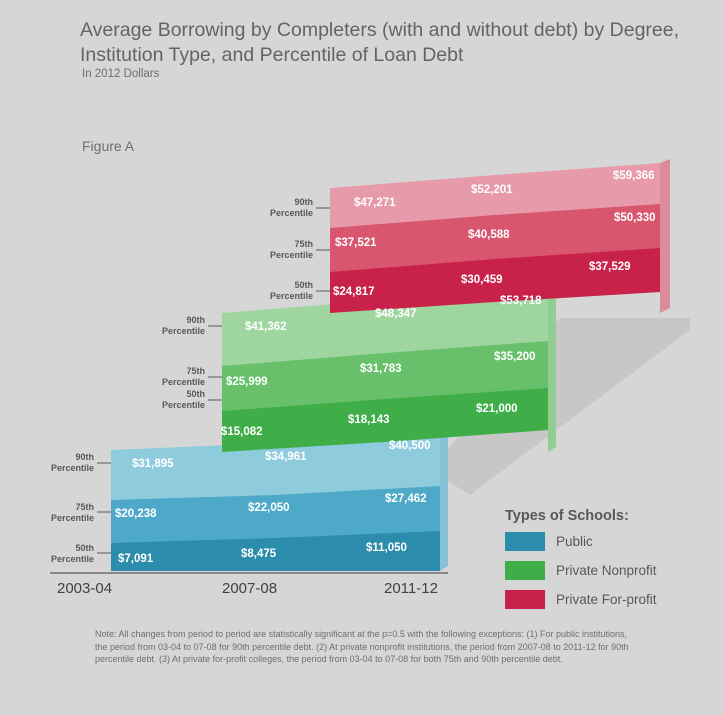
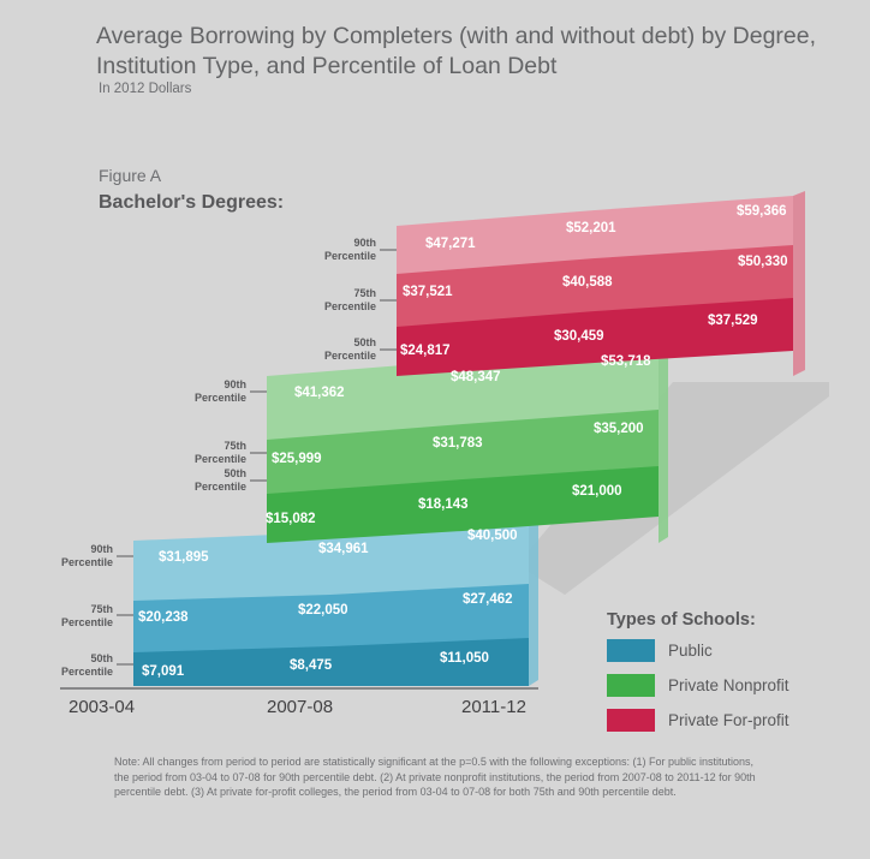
  Average Borrowing by Completers (with and without debt) by Degree, Institution Type, and Percentile of Loan Debt
  In 2012 Dollars
  Figure A
+ Bachelor's Degrees:
  $47,271
  $52,201
  $59,366
  $37,521
  $40,588
  $50,330
  $24,817
  $30,459
  $37,529
  $41,362
  $48,347
  $53,718
  $25,999
  $31,783
  $35,200
  $15,082
  $18,143
  $21,000
  $31,895
  $34,961
  $40,500
  $20,238
  $22,050
  $27,462
  $7,091
  $8,475
  $11,050
  90th
  Percentile
  75th
  Percentile
  50th
  Percentile
  90th
  Percentile
  75th
  Percentile
  50th
  Percentile
  90th
  Percentile
  75th
  Percentile
  50th
  Percentile
  2003-04
  2007-08
  2011-12
  Types of Schools:
  Public
  Private Nonprofit
  Private For-profit
  Note: All changes from period to period are statistically significant at the p=0.5 with the following exceptions: (1) For public institutions, the period from 03-04 to 07-08 for 90th percentile debt. (2) At private nonprofit institutions, the period from 2007-08 to 2011-12 for 90th percentile debt. (3) At private for-profit colleges, the period from 03-04 to 07-08 for both 75th and 90th percentile debt.
